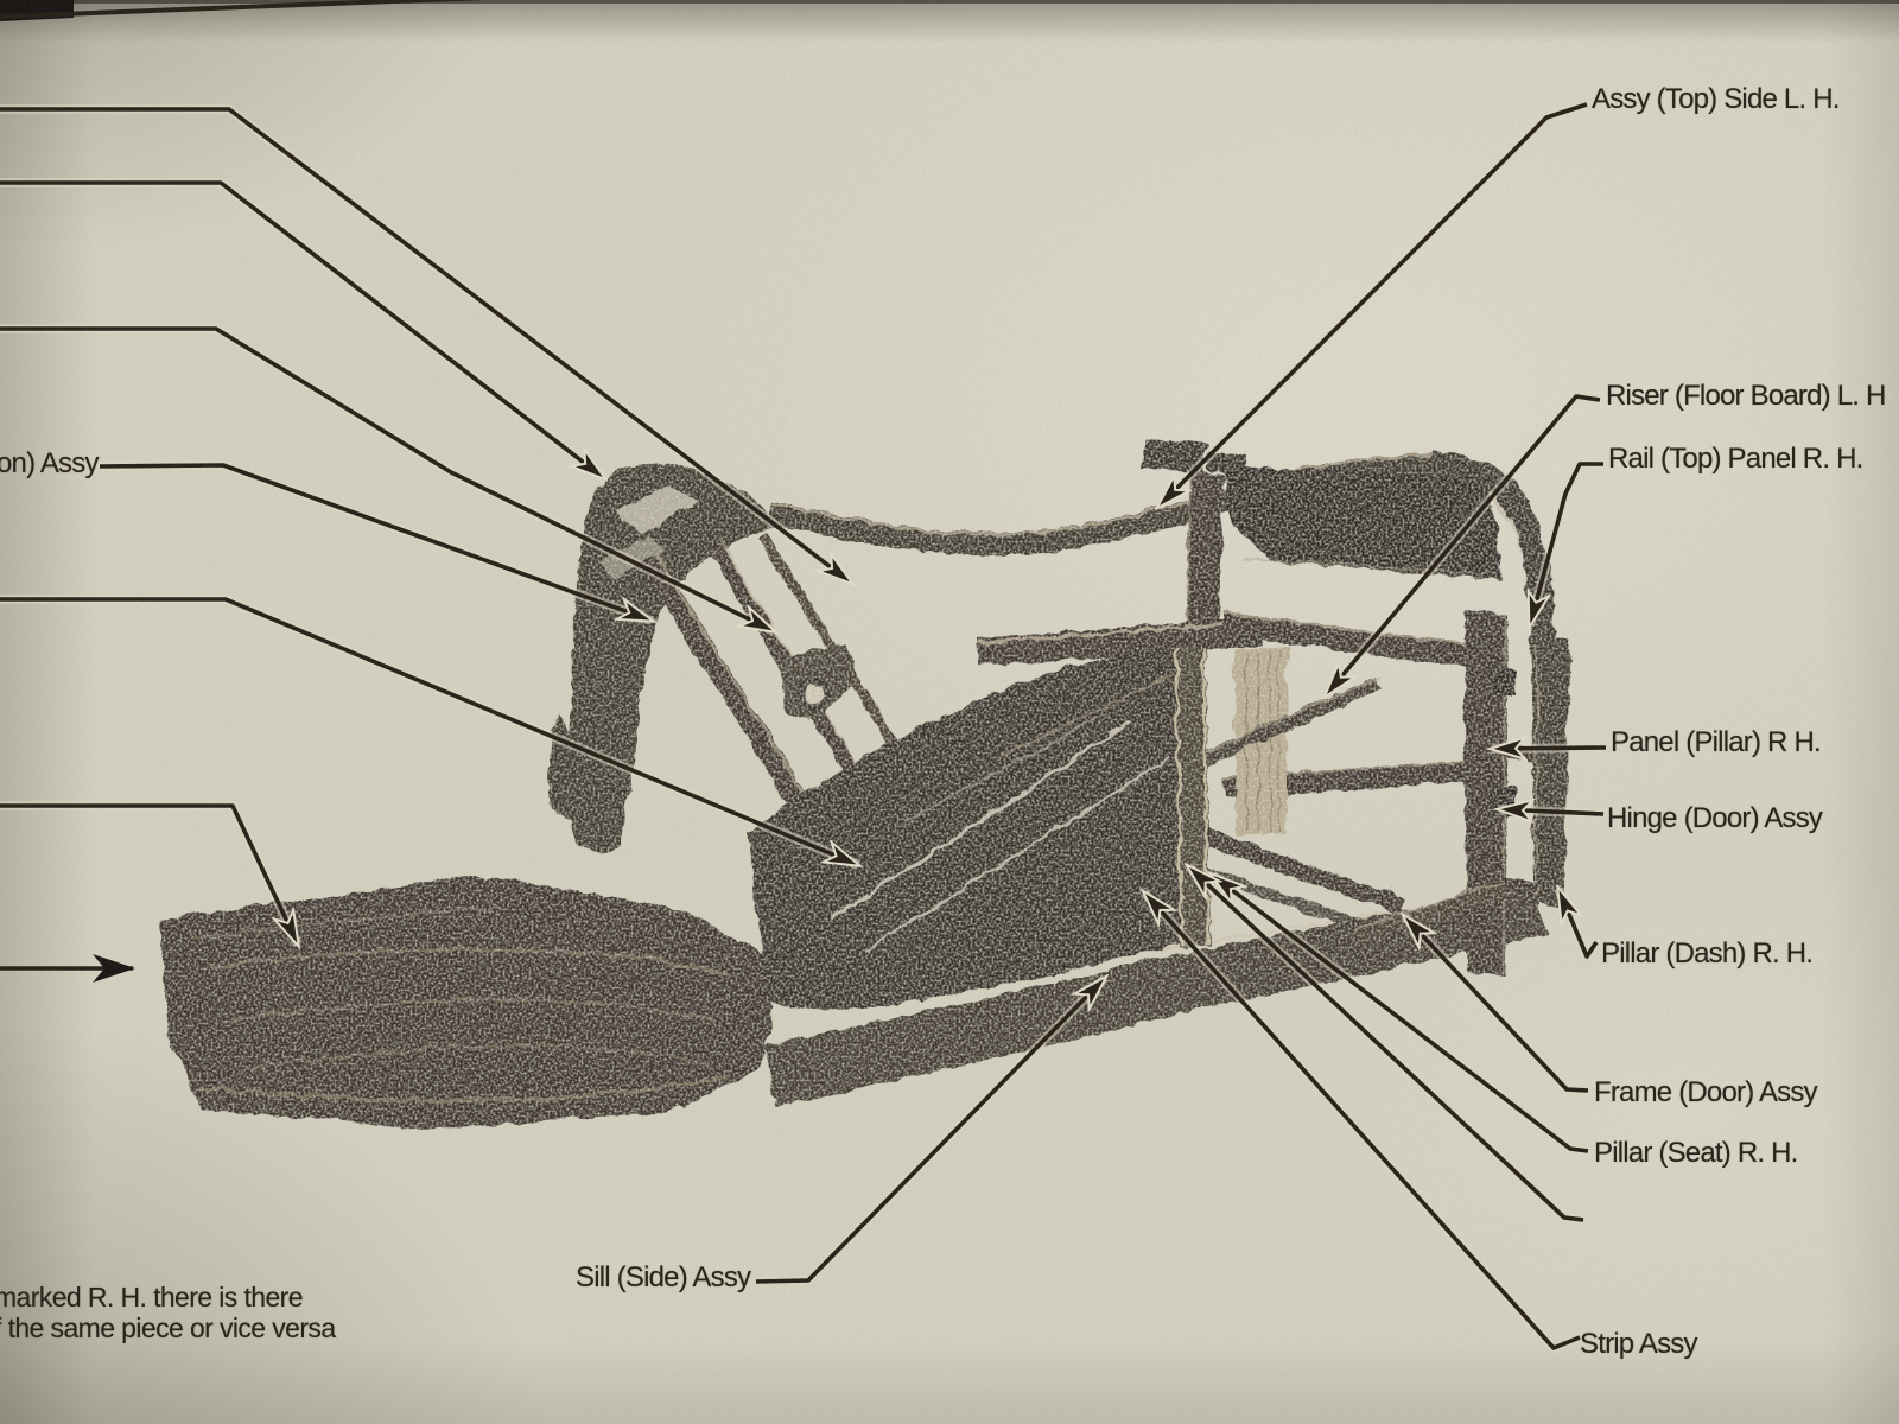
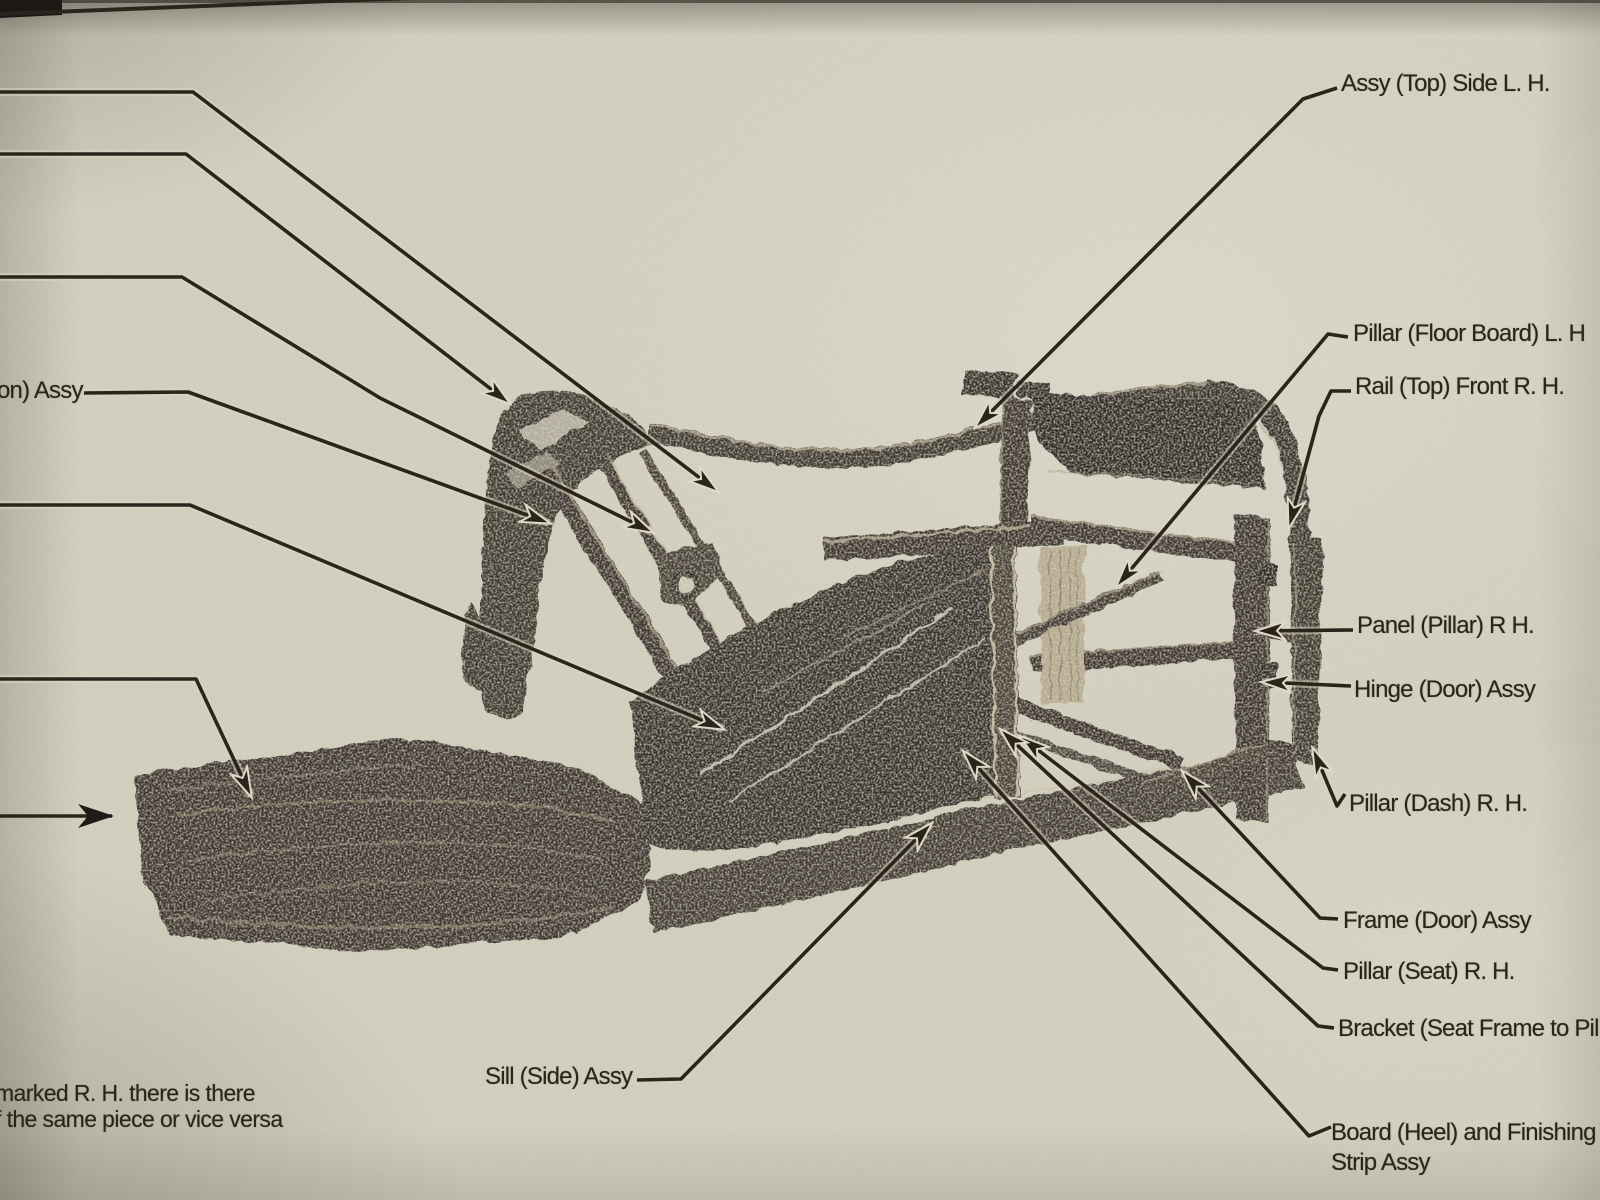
  Assy (Top) Side L. H.
- Riser (Floor Board) L. H
+ Pillar (Floor Board) L. H
- Rail (Top) Panel R. H.
+ Rail (Top) Front R. H.
  Panel (Pillar) R H.
  Hinge (Door) Assy
  Pillar (Dash) R. H.
  Frame (Door) Assy
  Pillar (Seat) R. H.
+ Bracket (Seat Frame to Pil
+ Board (Heel) and Finishing
  Strip Assy
  Sill (Side) Assy
  on) Assy
  marked R. H. there is there
  the same piece or vice versa
